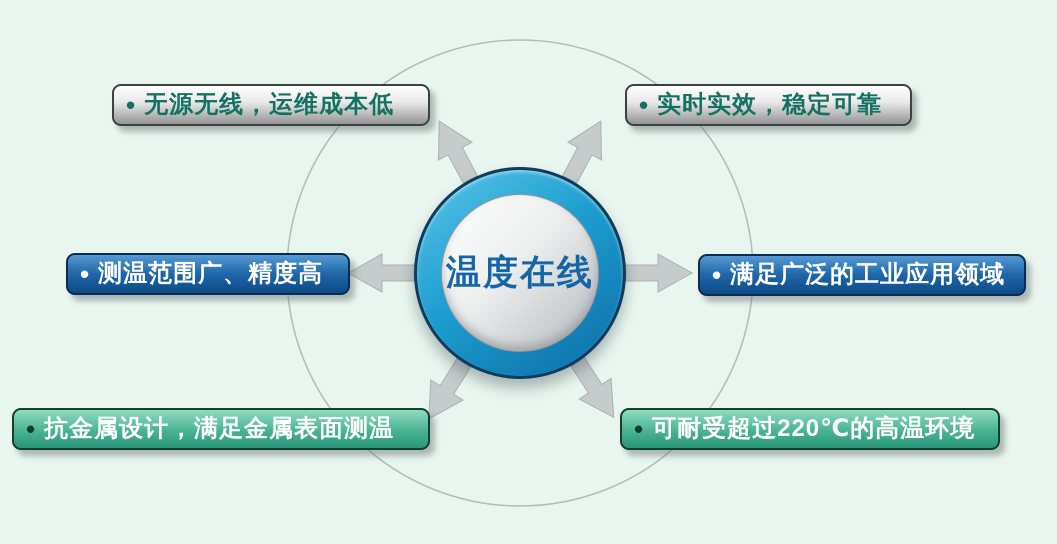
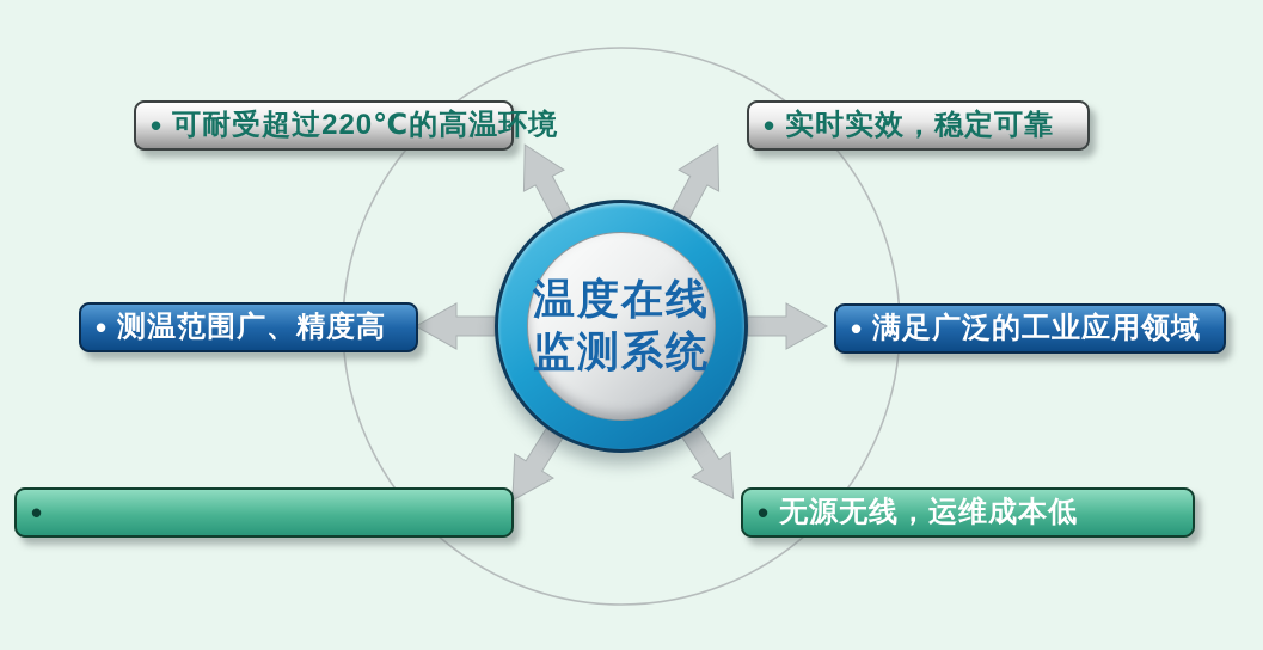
  •
- 无源无线，运维成本低
+ 可耐受超过220℃的高温环境
  •
  实时实效，稳定可靠
  •
  测温范围广、精度高
  •
  满足广泛的工业应用领域
  •
- 抗金属设计，满足金属表面测温
  •
- 可耐受超过220℃的高温环境
+ 无源无线，运维成本低
  温度在线
+ 监测系统
